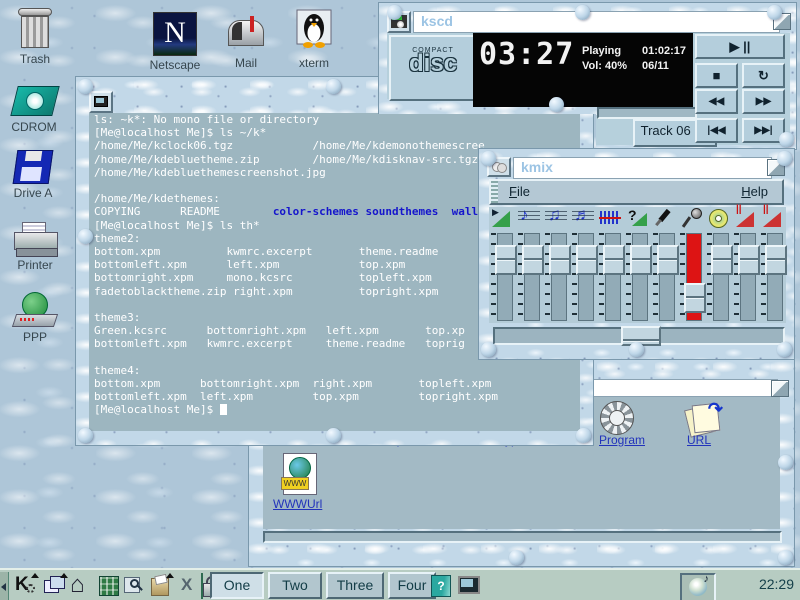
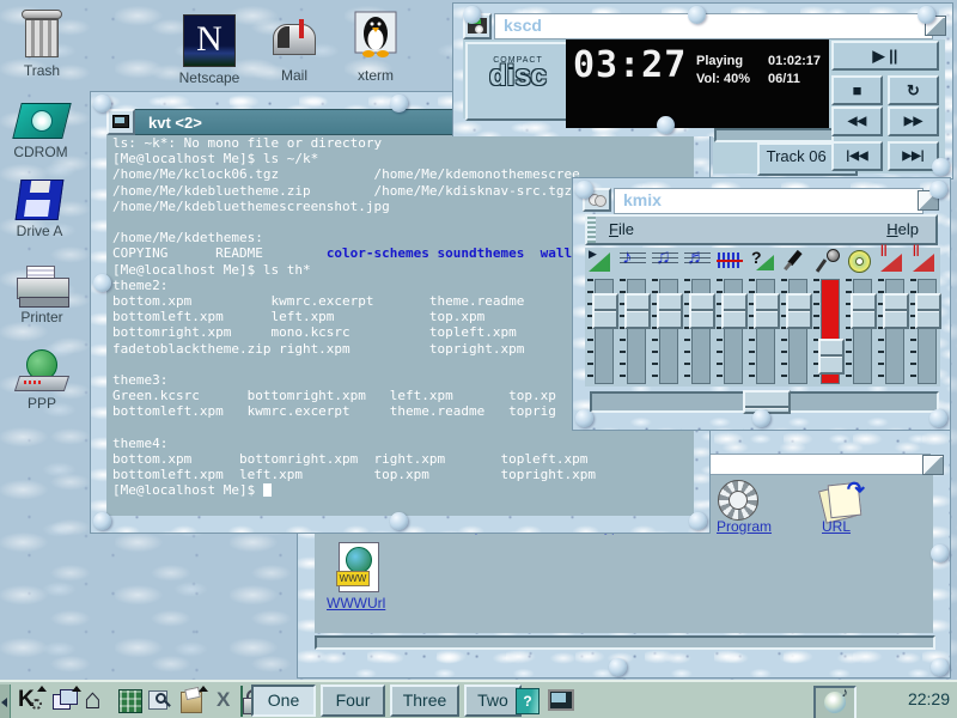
  Trash
  N
  Netscape
  Mail
  xterm
  CDROM
  Drive A
  Printer
  PPP
  ↷
  Program
  URL
  WWW
  WWWUrl
+ kvt <2>
  ls: ~k*: No mono file or directory
  [Me@localhost Me]$ ls ~/k*
  /home/Me/kclock06.tgz /home/Me/kdemonothemescree
  /home/Me/kdebluetheme.zip /home/Me/kdisknav-src.tgz
  /home/Me/kdebluethemescreenshot.jpg
  /home/Me/kdethemes:
  COPYING README color-schemes soundthemes wall
  [Me@localhost Me]$ ls th*
  theme2:
  bottom.xpm kwmrc.excerpt theme.readme
  bottomleft.xpm left.xpm top.xpm
  bottomright.xpm mono.kcsrc topleft.xpm
  fadetoblacktheme.zip right.xpm topright.xpm
  theme3:
  Green.kcsrc bottomright.xpm left.xpm top.xp
  bottomleft.xpm kwmrc.excerpt theme.readme toprig
  theme4:
  bottom.xpm bottomright.xpm right.xpm topleft.xpm
  bottomleft.xpm left.xpm top.xpm topright.xpm
  [Me@localhost Me]$
  kscd
  disc
  03:27
  Playing
  01:02:17
  Vol: 40%
  06/11
  Track 06
  ▶ ||
  ■
  ↻
  ◀◀
  ▶▶
  |◀◀
  ▶▶|
  kmix
  File
  Help
  ▶
  ♪
  ♫
  ♬
  ?
  ||
  ||
  K
  ⌂
  X
  One
- Two
+ Four
  Three
- Four
+ Two
  ?
  ♪
  22:29
